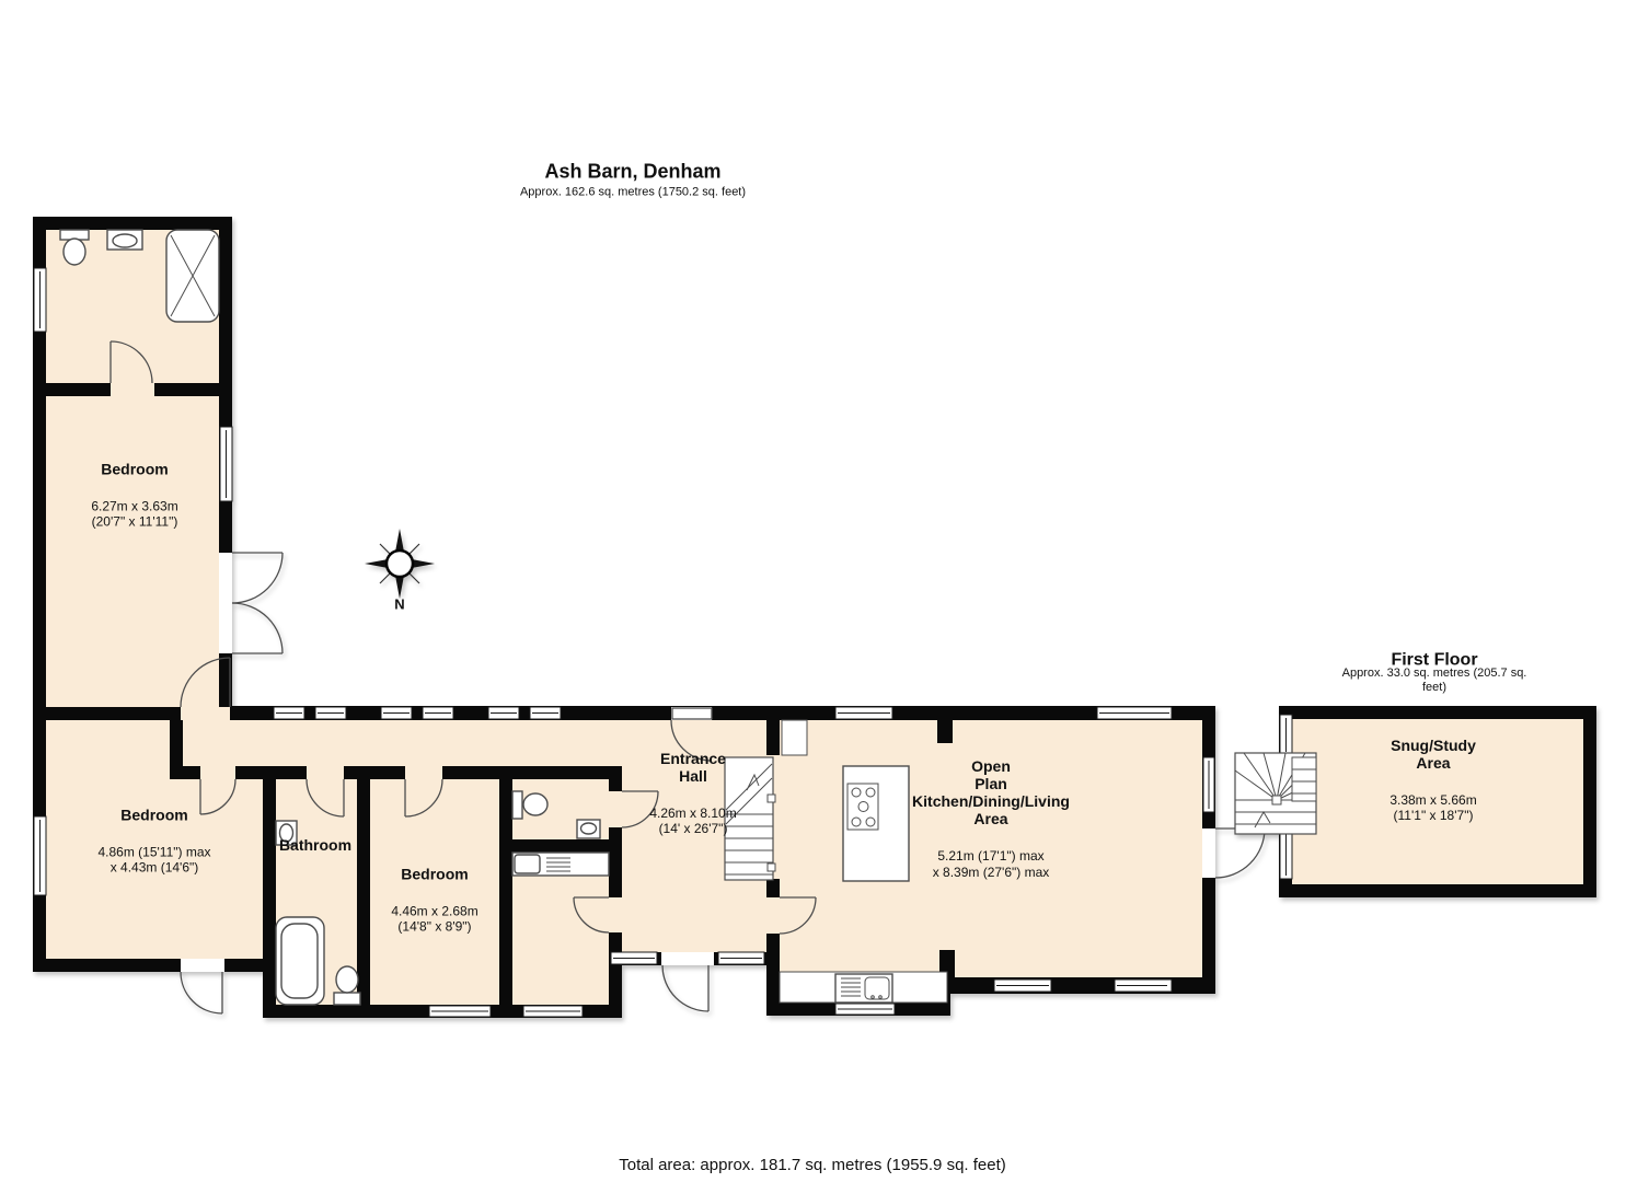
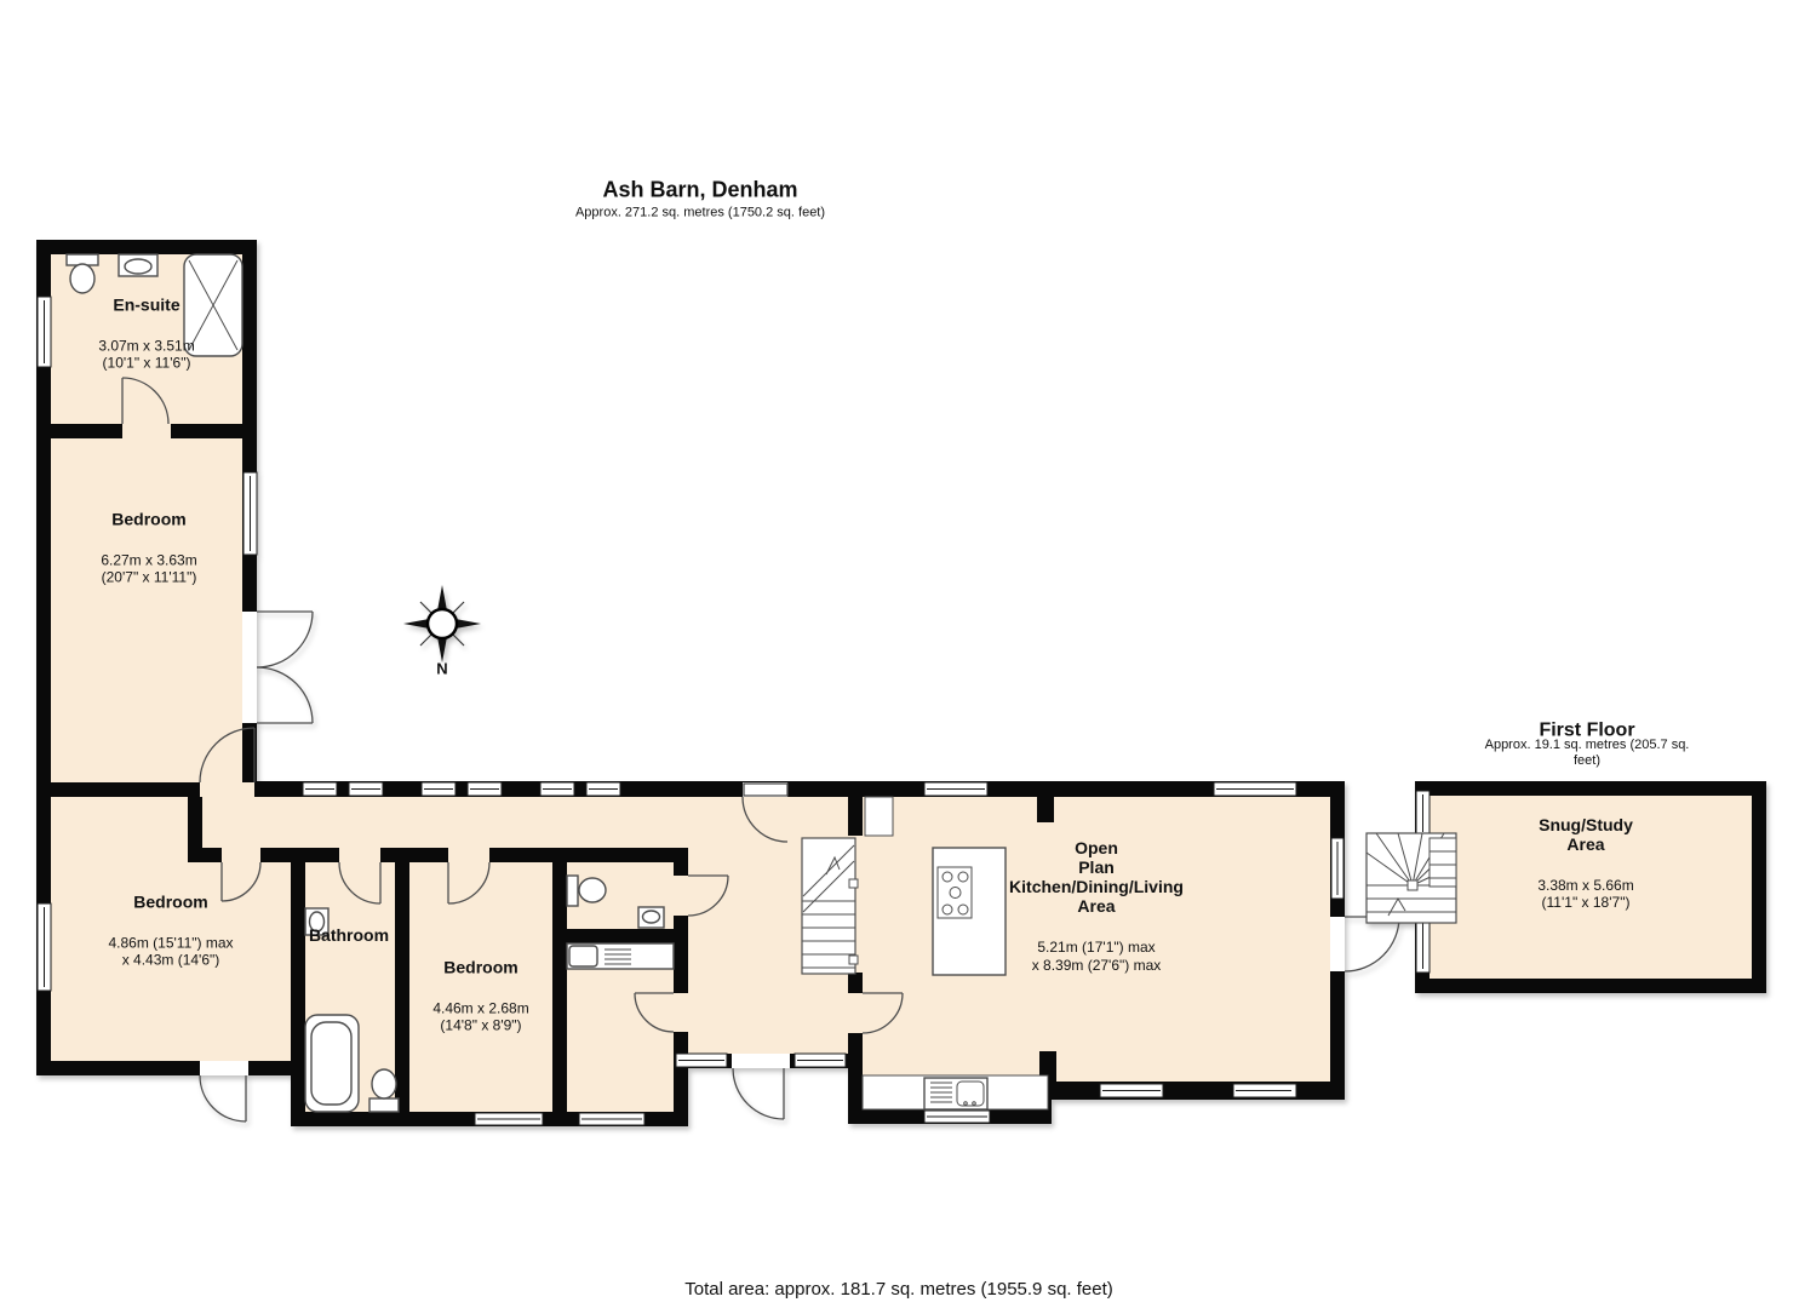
  Ash Barn, Denham
- Approx. 162.6 sq. metres (1750.2 sq. feet)
+ Approx. 271.2 sq. metres (1750.2 sq. feet)
  First Floor
- Approx. 33.0 sq. metres (205.7 sq. feet)
+ Approx. 19.1 sq. metres (205.7 sq. feet)
+ En-suite
+ 3.07m x 3.51m
+ (10'1" x 11'6")
  Bedroom
  6.27m x 3.63m
  (20'7" x 11'11")
  Bedroom
  4.86m (15'11") max
  x 4.43m (14'6")
  Bathroom
  Bedroom
  4.46m x 2.68m
  (14'8" x 8'9")
- Entrance
- Hall
- 4.26m x 8.10m
- (14' x 26'7")
  Open
  Plan
  Kitchen/Dining/Living
  Area
  5.21m (17'1") max
  x 8.39m (27'6") max
  Snug/Study
  Area
  3.38m x 5.66m
  (11'1" x 18'7")
  N
  Total area: approx. 181.7 sq. metres (1955.9 sq. feet)
